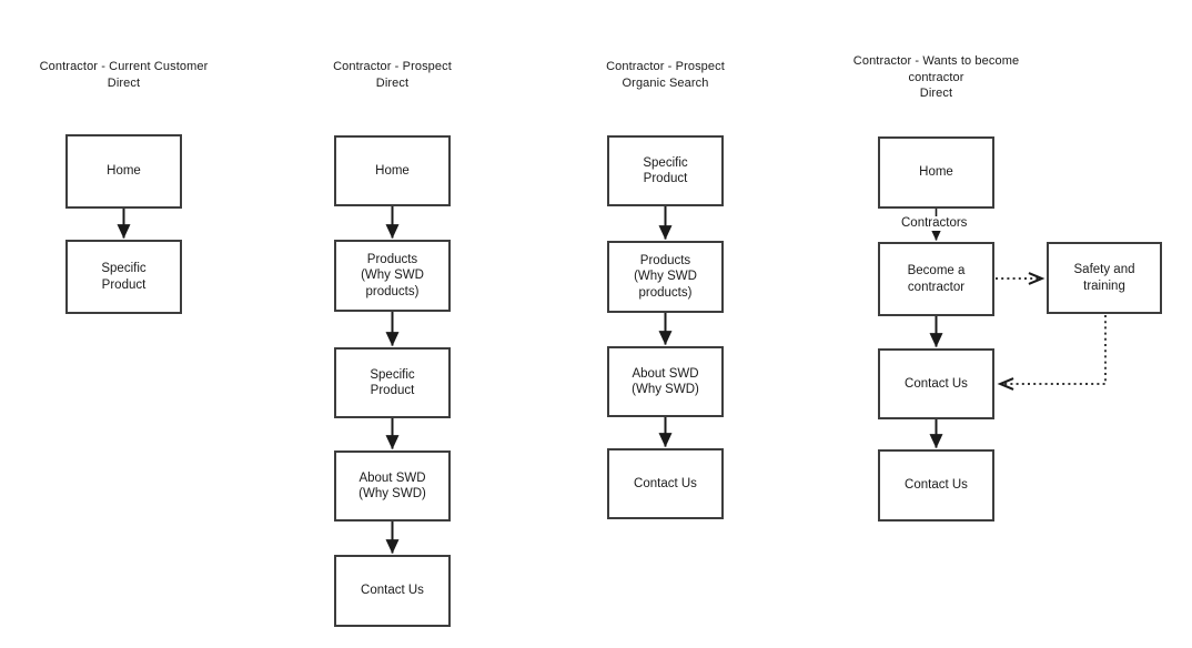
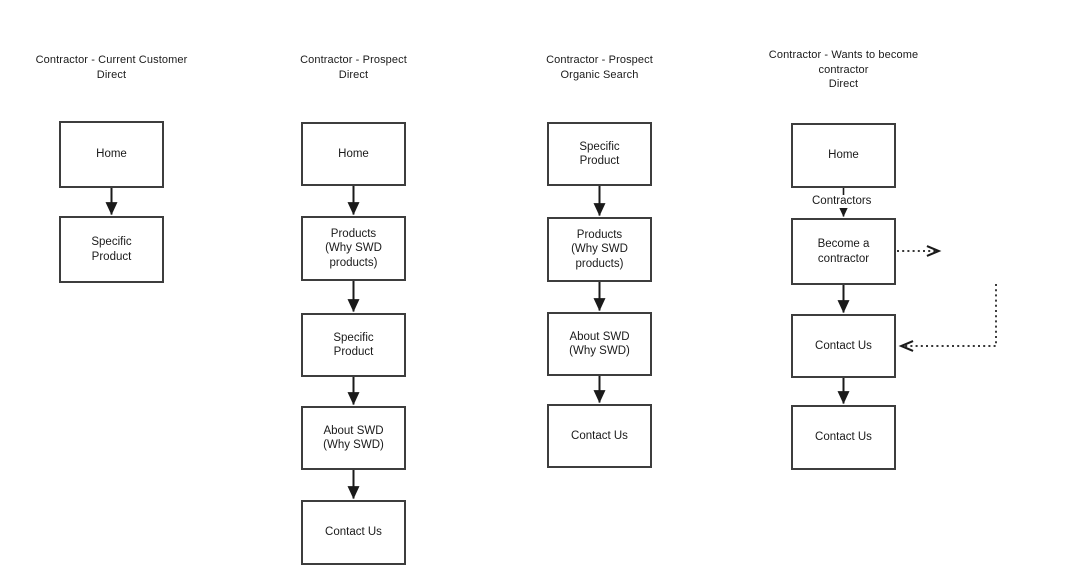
  Contractor - Current Customer
  Direct
  Contractor - Prospect
  Direct
  Contractor - Prospect
  Organic Search
  Contractor - Wants to become
  contractor
  Direct
  Home
  Specific
  Product
  Home
  Products
  (Why SWD
  products)
  Specific
  Product
  About SWD
  (Why SWD)
  Contact Us
  Specific
  Product
  Products
  (Why SWD
  products)
  About SWD
  (Why SWD)
  Contact Us
  Home
  Become a
  contractor
- Safety and
- training
  Contact Us
  Contact Us
  Contractors
